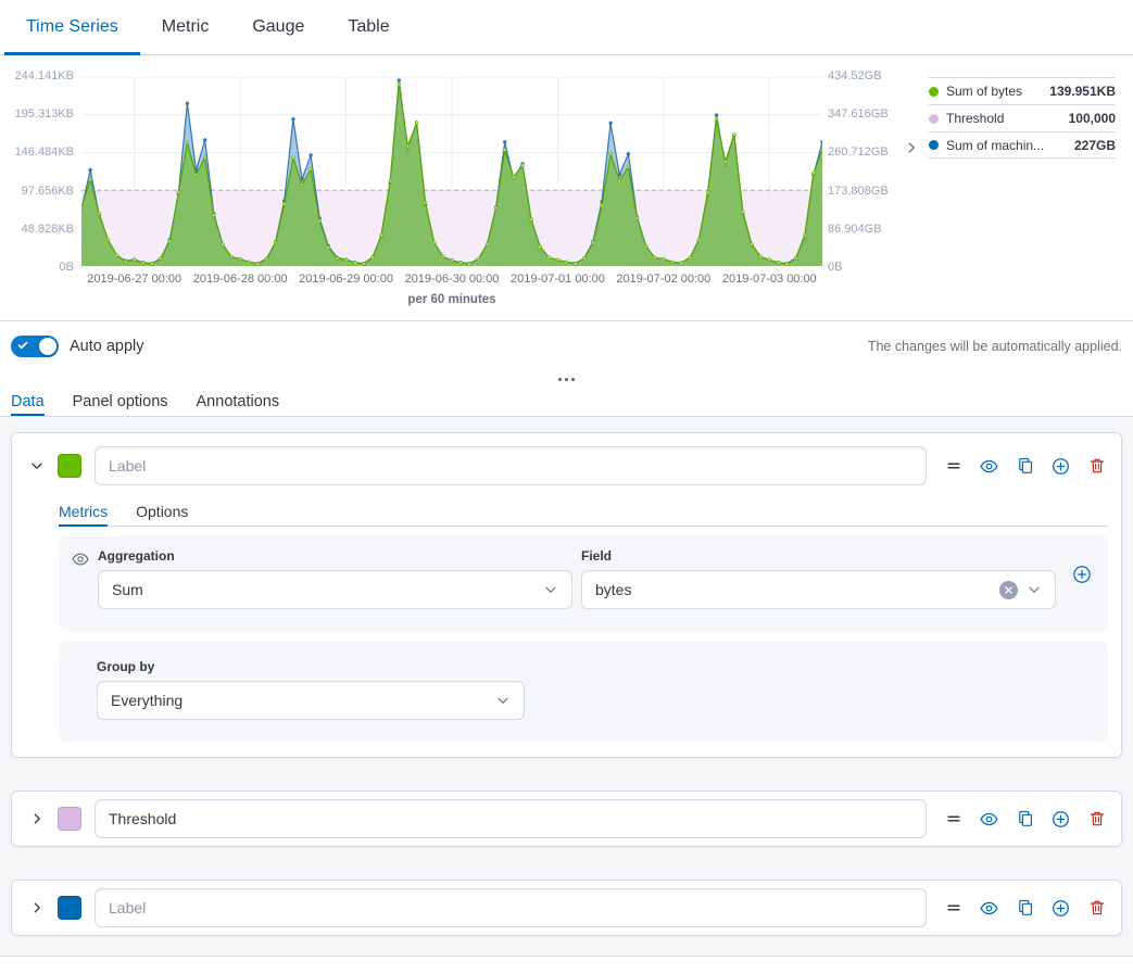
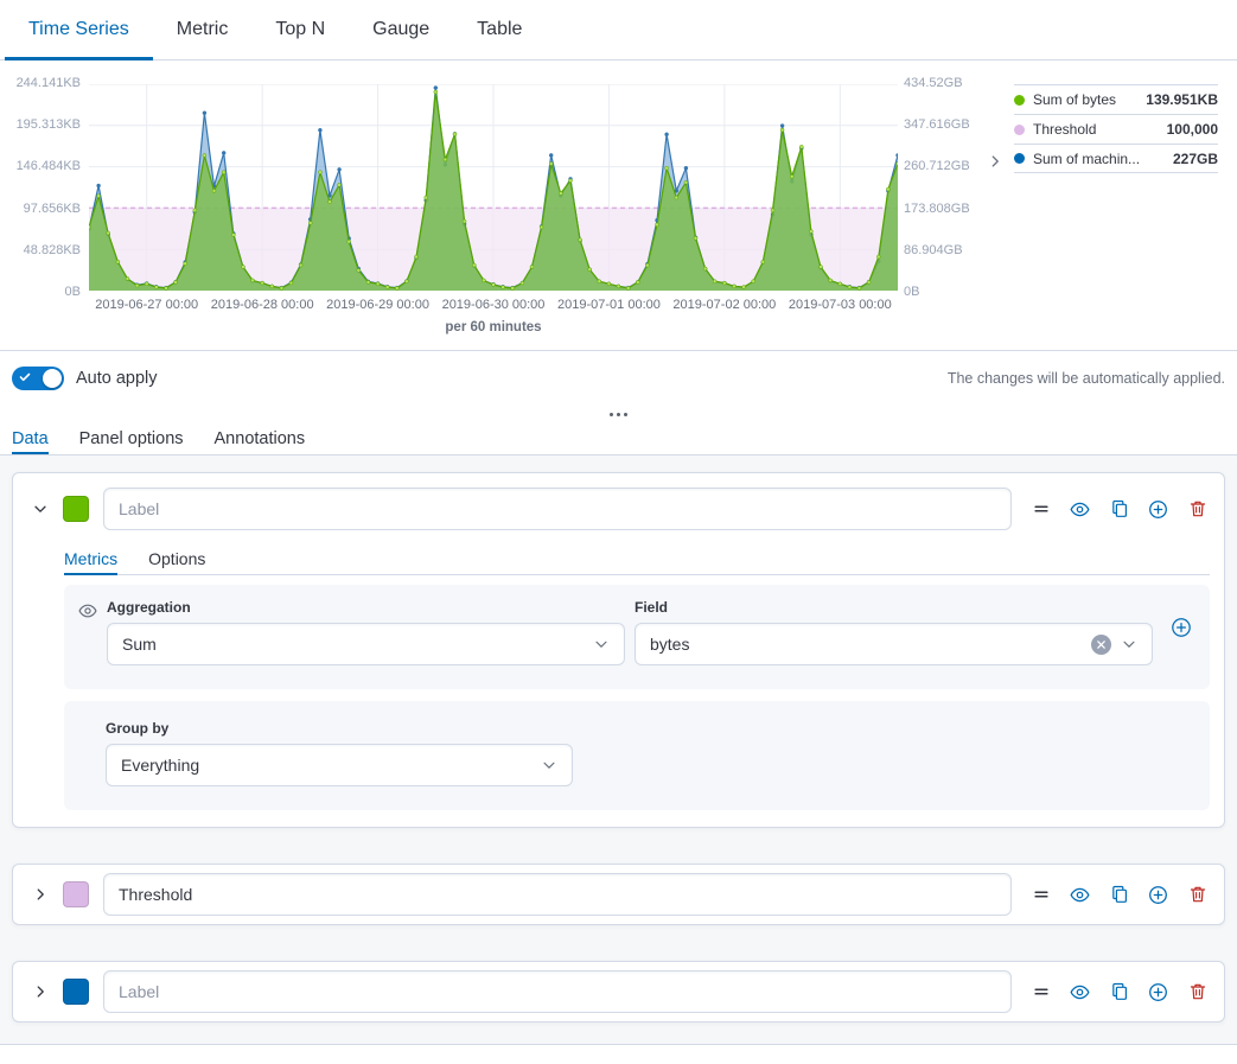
  Time Series
  Metric
+ Top N
  Gauge
  Table
  244.141KB
  195.313KB
  146.484KB
  97.656KB
  48.828KB
  0B
  434.52GB
  347.616GB
  260.712GB
  173.808GB
  86.904GB
  0B
  2019-06-27 00:00
  2019-06-28 00:00
  2019-06-29 00:00
  2019-06-30 00:00
  2019-07-01 00:00
  2019-07-02 00:00
  2019-07-03 00:00
  per 60 minutes
  Sum of bytes
  139.951KB
  Threshold
  100,000
  Sum of machin...
  227GB
  Auto apply
  The changes will be automatically applied.
  Data
  Panel options
  Annotations
  Label
  Metrics
  Options
  Aggregation
  Sum
  Field
  bytes
  Group by
  Everything
  Threshold
  Label
